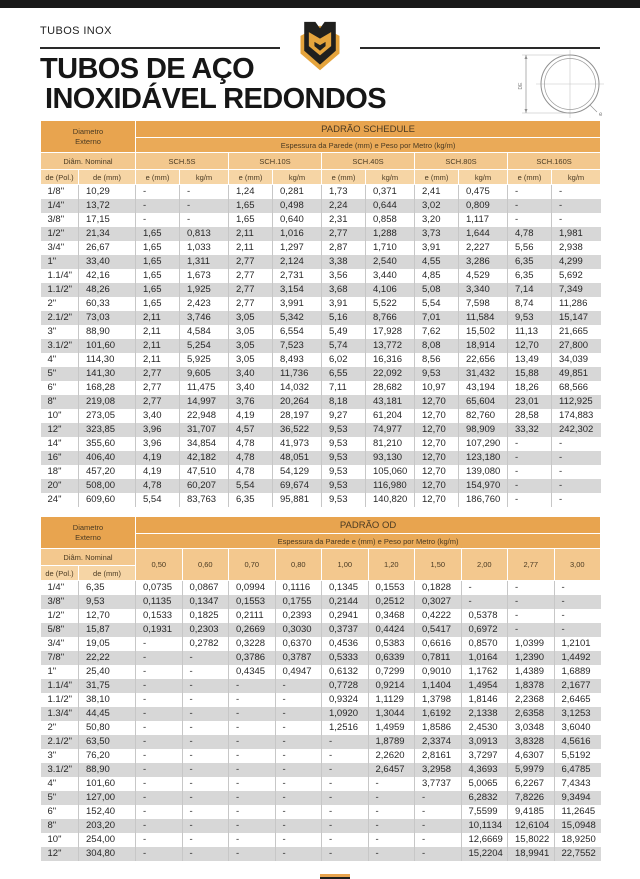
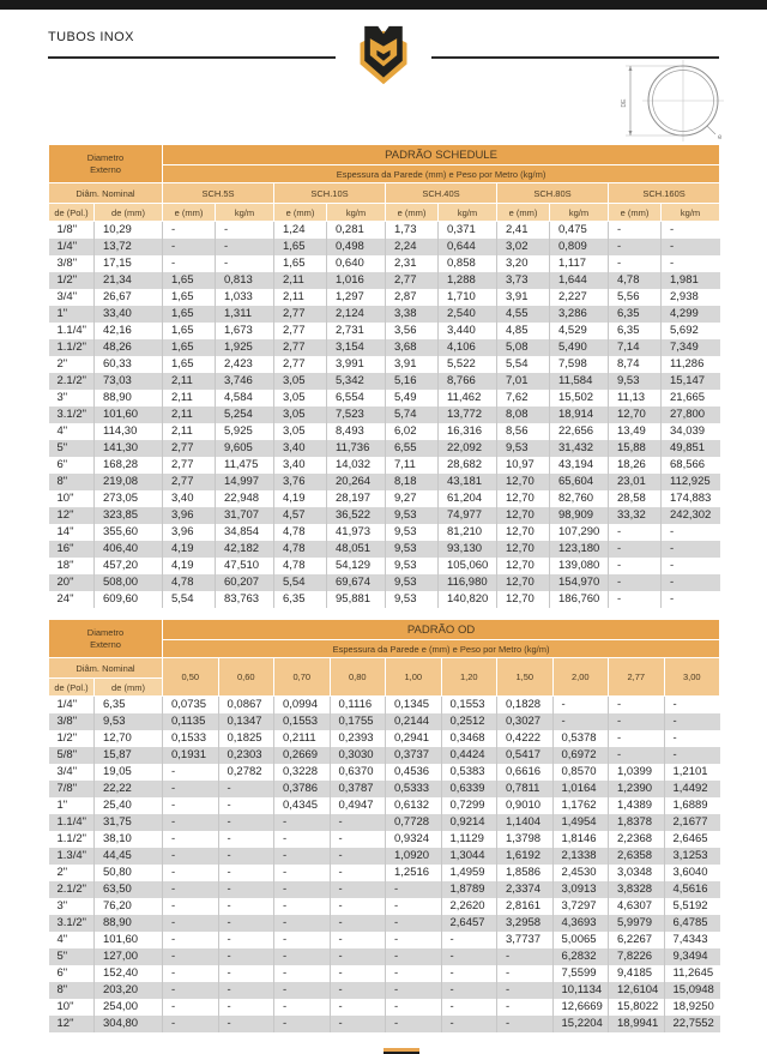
  TUBOS INOX
- TUBOS DE AÇO
- INOXIDÁVEL REDONDOS
  Diametro Externo	PADRÃO SCHEDULE
  Espessura da Parede (mm) e Peso por Metro (kg/m)
  Diâm. Nominal	SCH.5S	SCH.10S	SCH.40S	SCH.80S	SCH.160S
  de (Pol.)	de (mm)	e (mm)	kg/m	e (mm)	kg/m	e (mm)	kg/m	e (mm)	kg/m	e (mm)	kg/m
  1/8"	10,29	-	-	1,24	0,281	1,73	0,371	2,41	0,475	-	-
  1/4"	13,72	-	-	1,65	0,498	2,24	0,644	3,02	0,809	-	-
  3/8"	17,15	-	-	1,65	0,640	2,31	0,858	3,20	1,117	-	-
  1/2"	21,34	1,65	0,813	2,11	1,016	2,77	1,288	3,73	1,644	4,78	1,981
  3/4"	26,67	1,65	1,033	2,11	1,297	2,87	1,710	3,91	2,227	5,56	2,938
  1"	33,40	1,65	1,311	2,77	2,124	3,38	2,540	4,55	3,286	6,35	4,299
  1.1/4"	42,16	1,65	1,673	2,77	2,731	3,56	3,440	4,85	4,529	6,35	5,692
- 1.1/2"	48,26	1,65	1,925	2,77	3,154	3,68	4,106	5,08	3,340	7,14	7,349
+ 1.1/2"	48,26	1,65	1,925	2,77	3,154	3,68	4,106	5,08	5,490	7,14	7,349
  2"	60,33	1,65	2,423	2,77	3,991	3,91	5,522	5,54	7,598	8,74	11,286
  2.1/2"	73,03	2,11	3,746	3,05	5,342	5,16	8,766	7,01	11,584	9,53	15,147
- 3"	88,90	2,11	4,584	3,05	6,554	5,49	17,928	7,62	15,502	11,13	21,665
+ 3"	88,90	2,11	4,584	3,05	6,554	5,49	11,462	7,62	15,502	11,13	21,665
  3.1/2"	101,60	2,11	5,254	3,05	7,523	5,74	13,772	8,08	18,914	12,70	27,800
  4"	114,30	2,11	5,925	3,05	8,493	6,02	16,316	8,56	22,656	13,49	34,039
  5"	141,30	2,77	9,605	3,40	11,736	6,55	22,092	9,53	31,432	15,88	49,851
  6"	168,28	2,77	11,475	3,40	14,032	7,11	28,682	10,97	43,194	18,26	68,566
  8"	219,08	2,77	14,997	3,76	20,264	8,18	43,181	12,70	65,604	23,01	112,925
  10"	273,05	3,40	22,948	4,19	28,197	9,27	61,204	12,70	82,760	28,58	174,883
  12"	323,85	3,96	31,707	4,57	36,522	9,53	74,977	12,70	98,909	33,32	242,302
  14"	355,60	3,96	34,854	4,78	41,973	9,53	81,210	12,70	107,290	-	-
  16"	406,40	4,19	42,182	4,78	48,051	9,53	93,130	12,70	123,180	-	-
  18"	457,20	4,19	47,510	4,78	54,129	9,53	105,060	12,70	139,080	-	-
  20"	508,00	4,78	60,207	5,54	69,674	9,53	116,980	12,70	154,970	-	-
  24"	609,60	5,54	83,763	6,35	95,881	9,53	140,820	12,70	186,760	-	-
  Diametro Externo	PADRÃO OD
  Espessura da Parede e (mm) e Peso por Metro (kg/m)
  Diâm. Nominal	0,50	0,60	0,70	0,80	1,00	1,20	1,50	2,00	2,77	3,00
  de (Pol.)	de (mm)
  1/4"	6,35	0,0735	0,0867	0,0994	0,1116	0,1345	0,1553	0,1828	-	-	-
  3/8"	9,53	0,1135	0,1347	0,1553	0,1755	0,2144	0,2512	0,3027	-	-	-
  1/2"	12,70	0,1533	0,1825	0,2111	0,2393	0,2941	0,3468	0,4222	0,5378	-	-
  5/8"	15,87	0,1931	0,2303	0,2669	0,3030	0,3737	0,4424	0,5417	0,6972	-	-
  3/4"	19,05	-	0,2782	0,3228	0,6370	0,4536	0,5383	0,6616	0,8570	1,0399	1,2101
  7/8"	22,22	-	-	0,3786	0,3787	0,5333	0,6339	0,7811	1,0164	1,2390	1,4492
  1"	25,40	-	-	0,4345	0,4947	0,6132	0,7299	0,9010	1,1762	1,4389	1,6889
  1.1/4"	31,75	-	-	-	-	0,7728	0,9214	1,1404	1,4954	1,8378	2,1677
  1.1/2"	38,10	-	-	-	-	0,9324	1,1129	1,3798	1,8146	2,2368	2,6465
  1.3/4"	44,45	-	-	-	-	1,0920	1,3044	1,6192	2,1338	2,6358	3,1253
  2"	50,80	-	-	-	-	1,2516	1,4959	1,8586	2,4530	3,0348	3,6040
  2.1/2"	63,50	-	-	-	-	-	1,8789	2,3374	3,0913	3,8328	4,5616
  3"	76,20	-	-	-	-	-	2,2620	2,8161	3,7297	4,6307	5,5192
  3.1/2"	88,90	-	-	-	-	-	2,6457	3,2958	4,3693	5,9979	6,4785
  4"	101,60	-	-	-	-	-	-	3,7737	5,0065	6,2267	7,4343
  5"	127,00	-	-	-	-	-	-	-	6,2832	7,8226	9,3494
  6"	152,40	-	-	-	-	-	-	-	7,5599	9,4185	11,2645
  8"	203,20	-	-	-	-	-	-	-	10,1134	12,6104	15,0948
  10"	254,00	-	-	-	-	-	-	-	12,6669	15,8022	18,9250
  12"	304,80	-	-	-	-	-	-	-	15,2204	18,9941	22,7552
